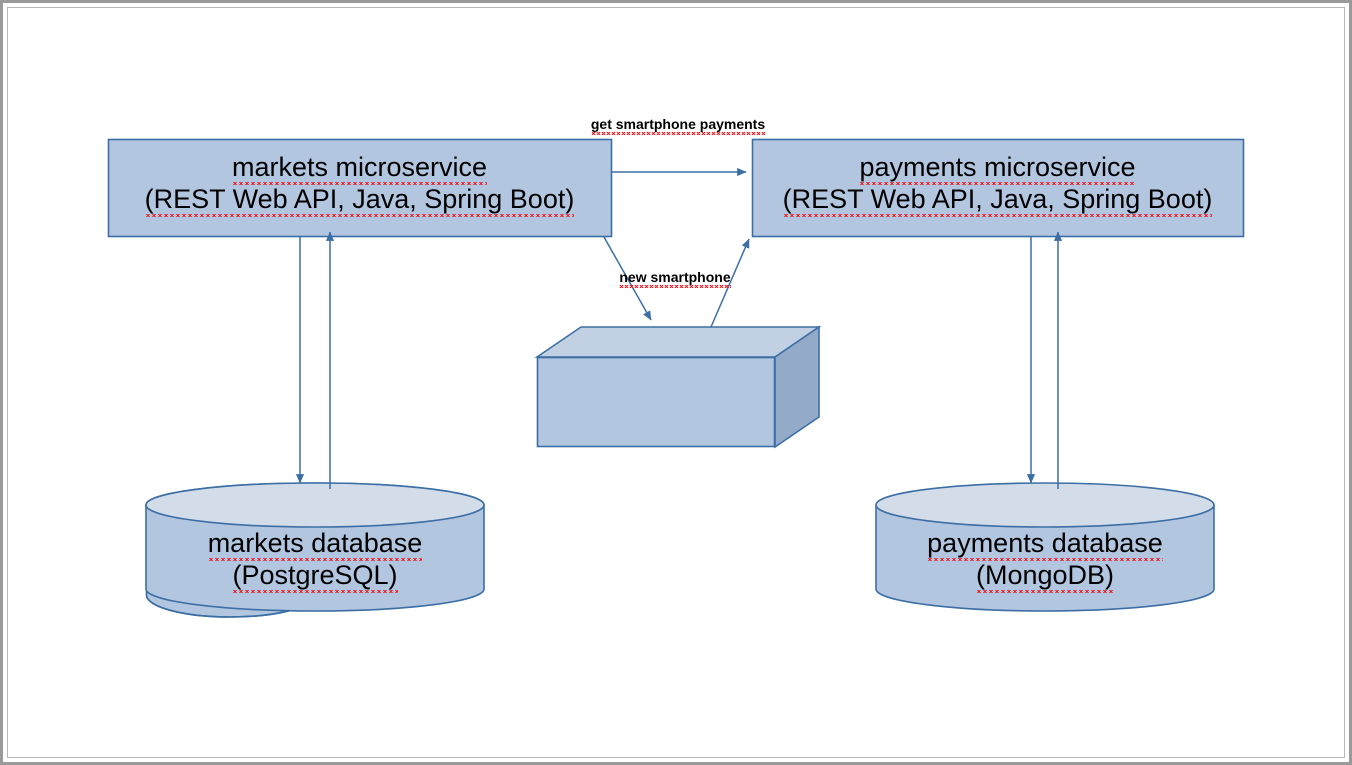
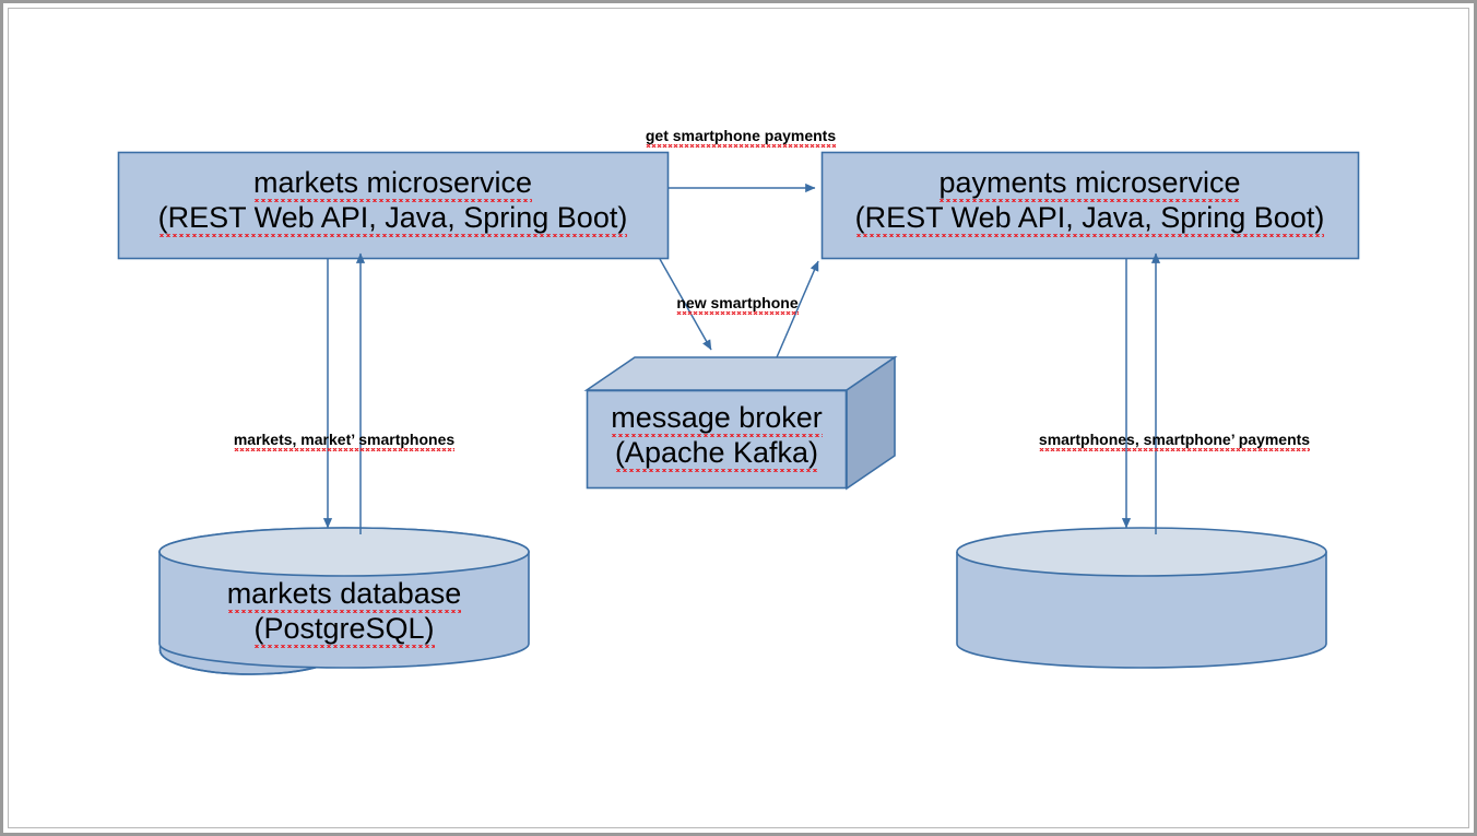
  markets microservice
  (REST Web API, Java, Spring Boot)
  payments microservice
  (REST Web API, Java, Spring Boot)
+ message broker
+ (Apache Kafka)
  markets database
  (PostgreSQL)
- payments database
- (MongoDB)
  get smartphone payments
  new smartphone
+ markets, market’ smartphones
+ smartphones, smartphone’ payments
